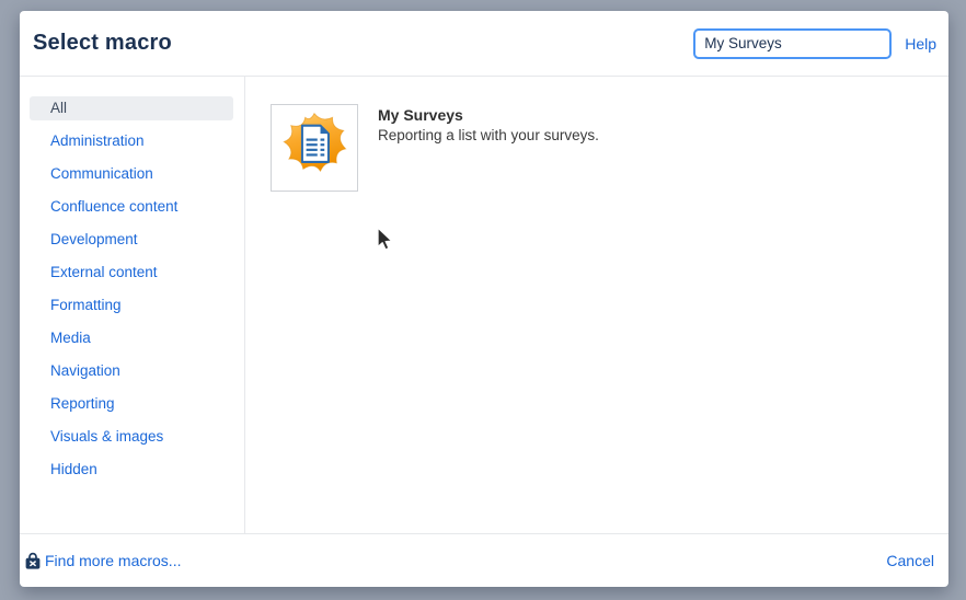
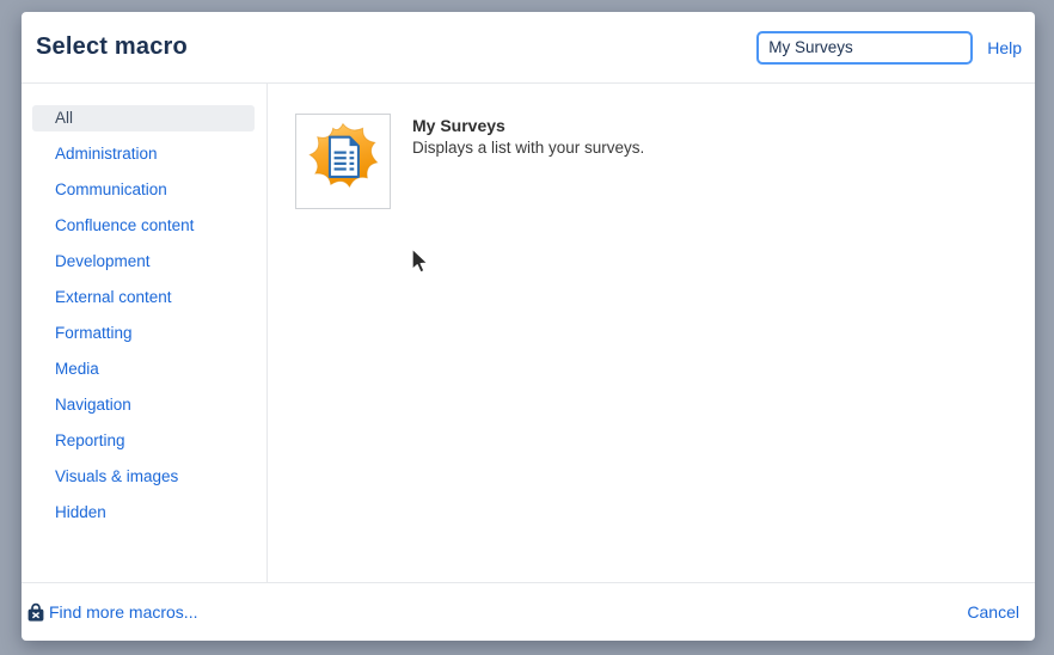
  Select macro
  My Surveys
  Help
  All
  Administration
  Communication
  Confluence content
  Development
  External content
  Formatting
  Media
  Navigation
  Reporting
  Visuals & images
  Hidden
  My Surveys
- Reporting a list with your surveys.
+ Displays a list with your surveys.
  Find more macros...
  Cancel
